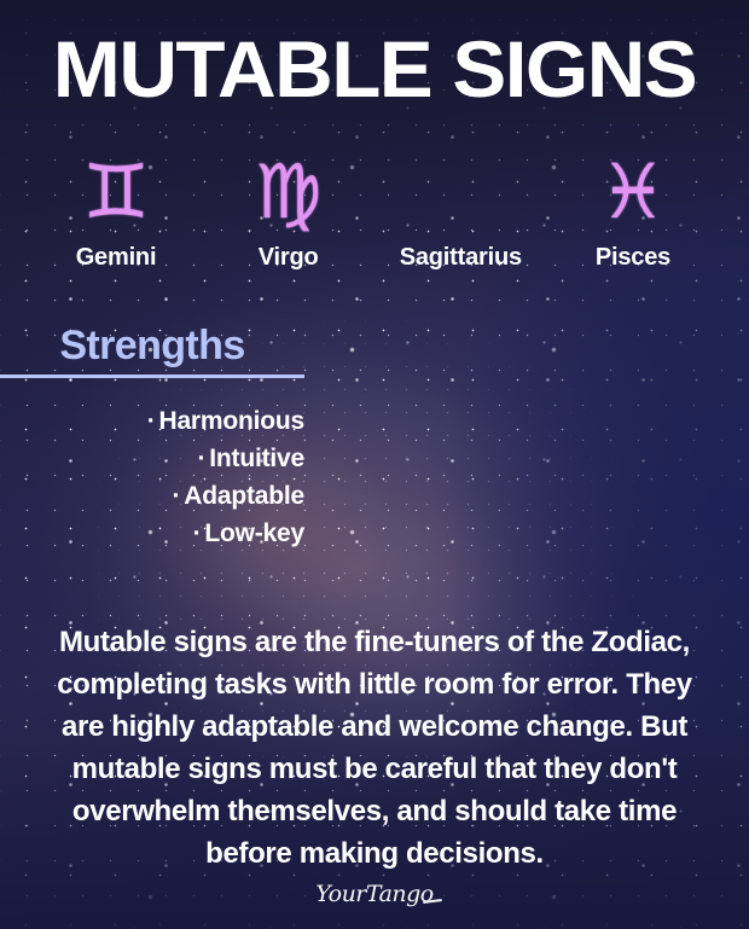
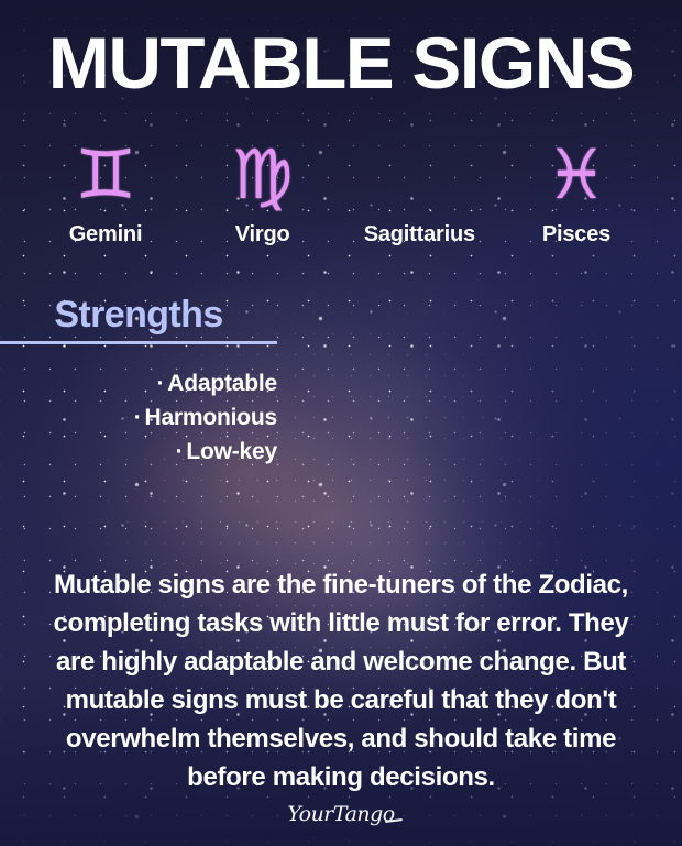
  MUTABLE SIGNS
  ♊
  Gemini
  ♍
  Virgo
  Sagittarius
  ♓
  Pisces
  Strengths
- · Harmonious
+ · Adaptable
- · Intuitive
- · Adaptable
+ · Harmonious
  · Low-key
- Mutable signs are the fine-tuners of the Zodiac, completing tasks with little room for error. They are highly adaptable and welcome change. But mutable signs must be careful that they don't overwhelm themselves, and should take time before making decisions.
+ Mutable signs are the fine-tuners of the Zodiac, completing tasks with little must for error. They are highly adaptable and welcome change. But mutable signs must be careful that they don't overwhelm themselves, and should take time before making decisions.
  YourTango
